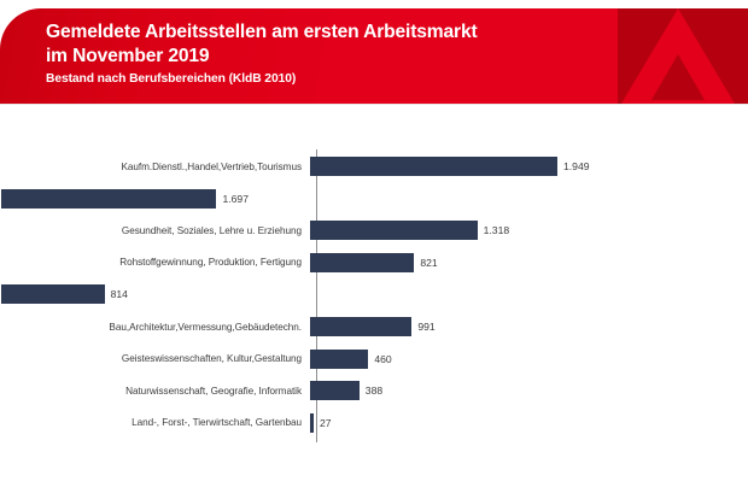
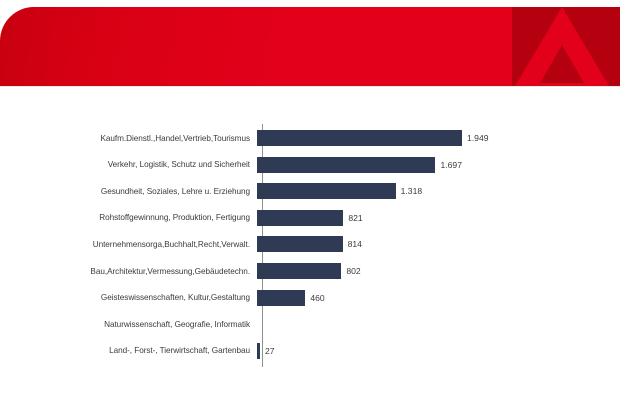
- Gemeldete Arbeitsstellen am ersten Arbeitsmarkt
- im November 2019
- Bestand nach Berufsbereichen (KldB 2010)
  Kaufm.Dienstl.,Handel,Vertrieb,Tourismus
  1.949
+ Verkehr, Logistik, Schutz und Sicherheit
  1.697
  Gesundheit, Soziales, Lehre u. Erziehung
  1.318
  Rohstoffgewinnung, Produktion, Fertigung
  821
+ Unternehmensorga,Buchhalt,Recht,Verwalt.
  814
  Bau,Architektur,Vermessung,Gebäudetechn.
- 991
+ 802
  Geisteswissenschaften, Kultur,Gestaltung
  460
  Naturwissenschaft, Geografie, Informatik
- 388
  Land-, Forst-, Tierwirtschaft, Gartenbau
  27
